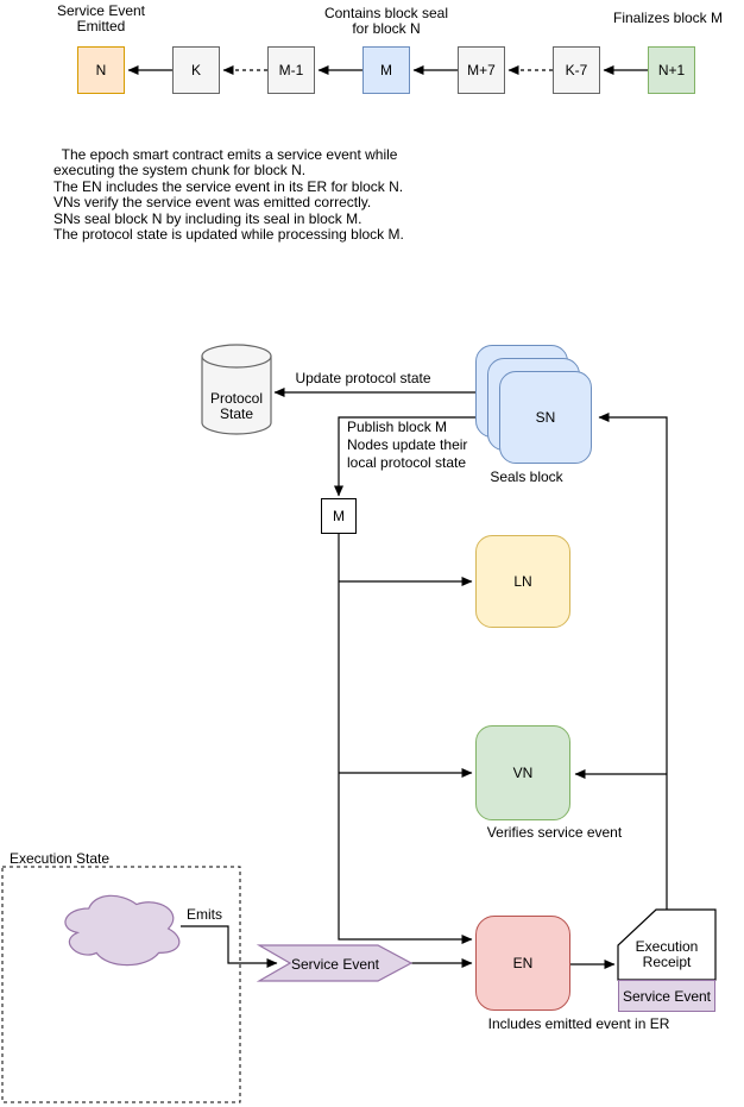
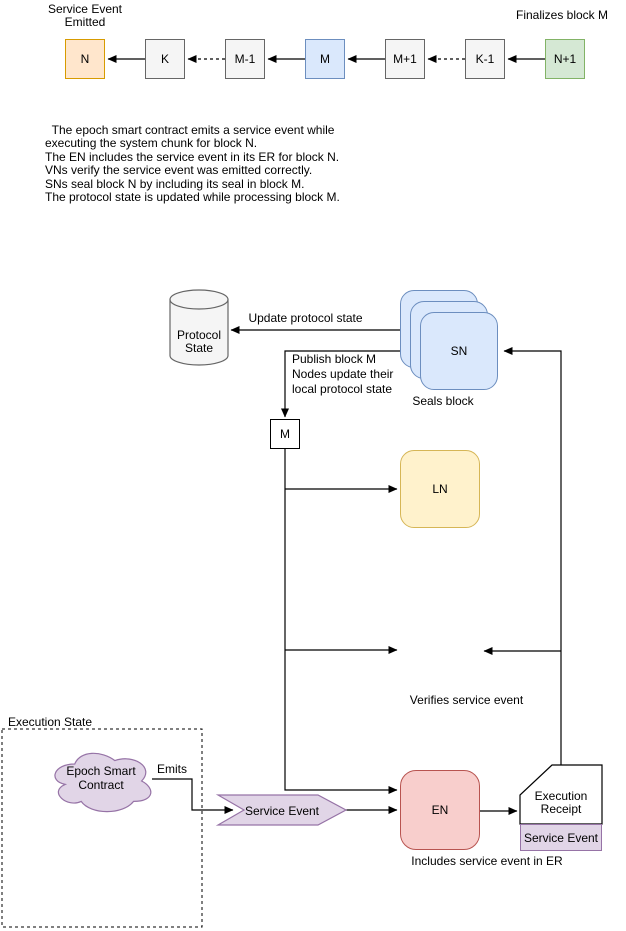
  N
  K
  M-1
  M
- M+7
+ M+1
- K-7
+ K-1
  N+1
  Service Event
  Emitted
- Contains block seal
- for block N
  Finalizes block M
  The epoch smart contract emits a service event while
  executing the system chunk for block N.
  The EN includes the service event in its ER for block N.
  VNs verify the service event was emitted correctly.
  SNs seal block N by including its seal in block M.
  The protocol state is updated while processing block M.
  Protocol
  State
  Update protocol state
  Publish block M
  Nodes update their
  local protocol state
  Emits
  SN
  Seals block
  M
  LN
- VN
  Verifies service event
  EN
- Includes emitted event in ER
+ Includes service event in ER
  Service Event
  Execution
  Receipt
  Service Event
+ Epoch Smart
+ Contract
  Execution State
